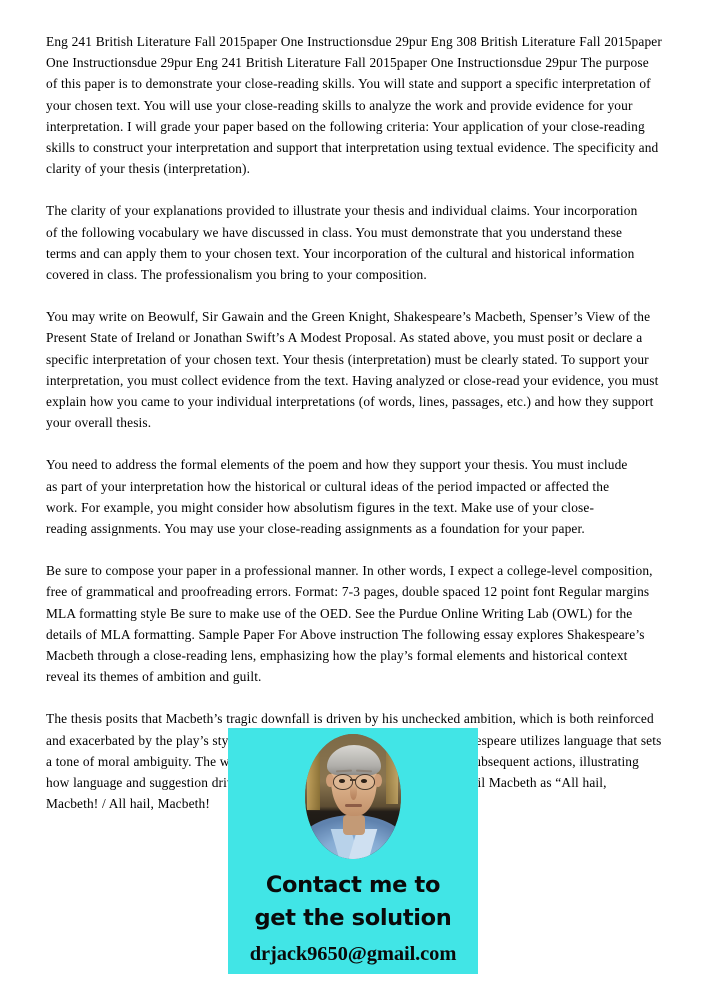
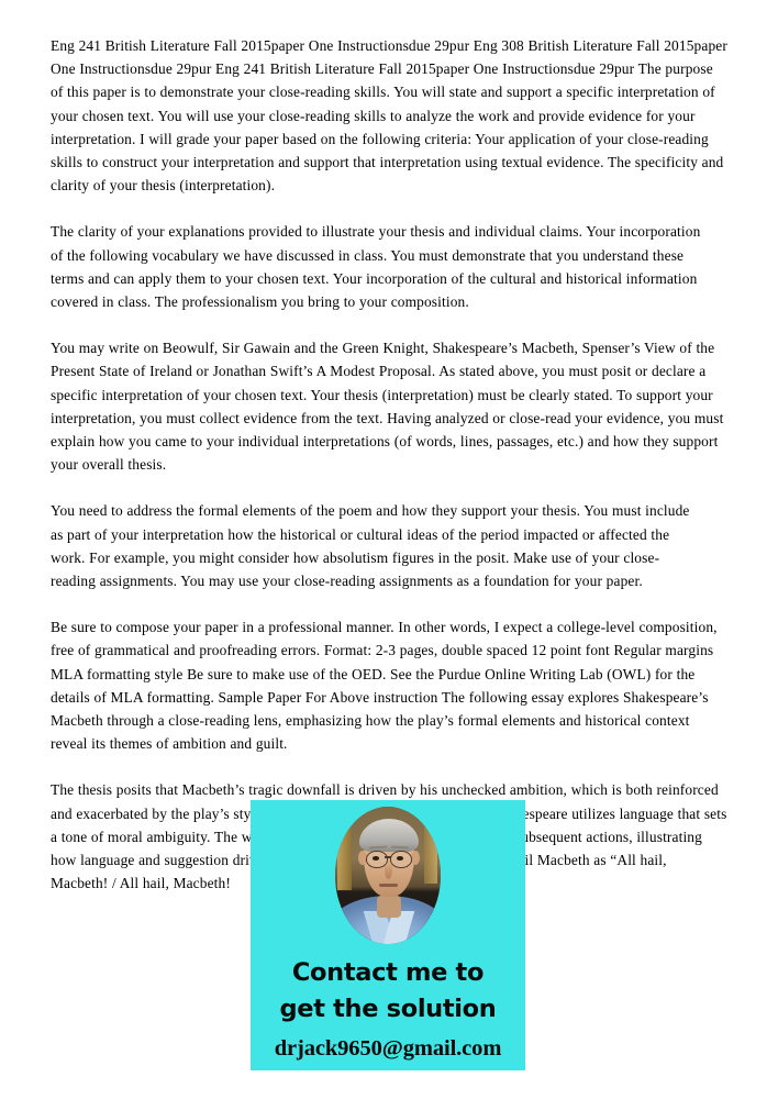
  Eng 241 British Literature Fall 2015paper One Instructionsdue 29pur Eng 308 British Literature Fall 2015paper One Instructionsdue 29pur Eng 241 British Literature Fall 2015paper One Instructionsdue 29pur The purpose of this paper is to demonstrate your close-reading skills. You will state and support a specific interpretation of your chosen text. You will use your close-reading skills to analyze the work and provide evidence for your interpretation. I will grade your paper based on the following criteria: Your application of your close-reading skills to construct your interpretation and support that interpretation using textual evidence. The specificity and clarity of your thesis (interpretation).
  The clarity of your explanations provided to illustrate your thesis and individual claims. Your incorporation of the following vocabulary we have discussed in class. You must demonstrate that you understand these terms and can apply them to your chosen text. Your incorporation of the cultural and historical information covered in class. The professionalism you bring to your composition.
  You may write on Beowulf, Sir Gawain and the Green Knight, Shakespeare’s Macbeth, Spenser’s View of the Present State of Ireland or Jonathan Swift’s A Modest Proposal. As stated above, you must posit or declare a specific interpretation of your chosen text. Your thesis (interpretation) must be clearly stated. To support your interpretation, you must collect evidence from the text. Having analyzed or close-read your evidence, you must explain how you came to your individual interpretations (of words, lines, passages, etc.) and how they support your overall thesis.
- You need to address the formal elements of the poem and how they support your thesis. You must include as part of your interpretation how the historical or cultural ideas of the period impacted or affected the work. For example, you might consider how absolutism figures in the text. Make use of your close-reading assignments. You may use your close-reading assignments as a foundation for your paper.
+ You need to address the formal elements of the poem and how they support your thesis. You must include as part of your interpretation how the historical or cultural ideas of the period impacted or affected the work. For example, you might consider how absolutism figures in the posit. Make use of your close-reading assignments. You may use your close-reading assignments as a foundation for your paper.
- Be sure to compose your paper in a professional manner. In other words, I expect a college-level composition, free of grammatical and proofreading errors. Format: 7-3 pages, double spaced 12 point font Regular margins MLA formatting style Be sure to make use of the OED. See the Purdue Online Writing Lab (OWL) for the details of MLA formatting. Sample Paper For Above instruction The following essay explores Shakespeare’s Macbeth through a close-reading lens, emphasizing how the play’s formal elements and historical context reveal its themes of ambition and guilt.
+ Be sure to compose your paper in a professional manner. In other words, I expect a college-level composition, free of grammatical and proofreading errors. Format: 2-3 pages, double spaced 12 point font Regular margins MLA formatting style Be sure to make use of the OED. See the Purdue Online Writing Lab (OWL) for the details of MLA formatting. Sample Paper For Above instruction The following essay explores Shakespeare’s Macbeth through a close-reading lens, emphasizing how the play’s formal elements and historical context reveal its themes of ambition and guilt.
  The thesis posits that Macbeth’s tragic downfall is driven by his unchecked ambition, which is both reinforced and exacerbated by the play’s styespeare utilizes language that sets a tone of moral ambiguity. The wbsequent actions, illustrating how language and suggestion driil Macbeth as “All hail, Macbeth! / All hail, Macbeth!
  Contact me to
  get the solution
  drjack9650@gmail.com
